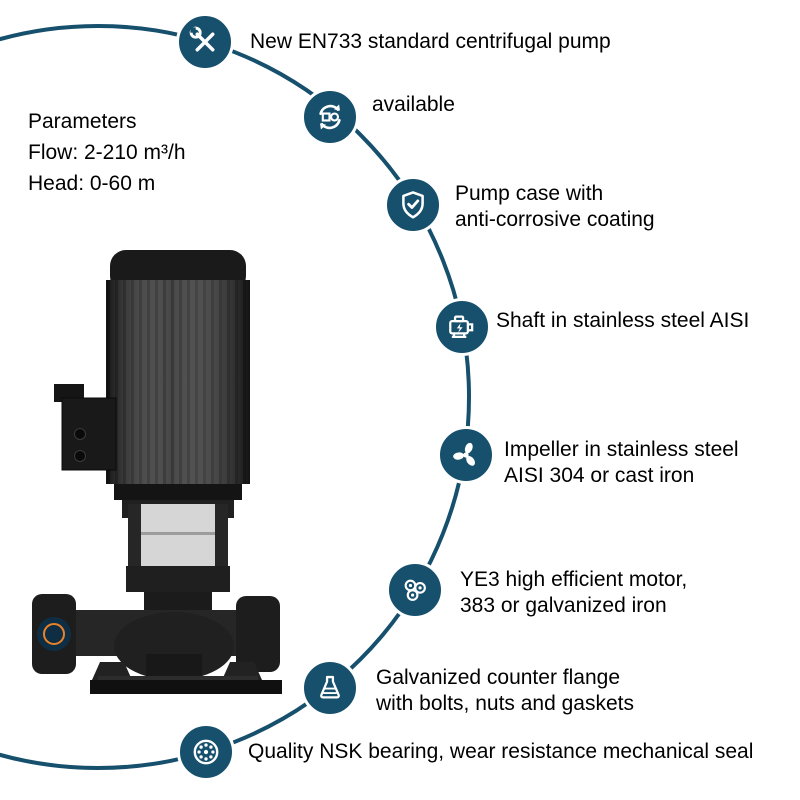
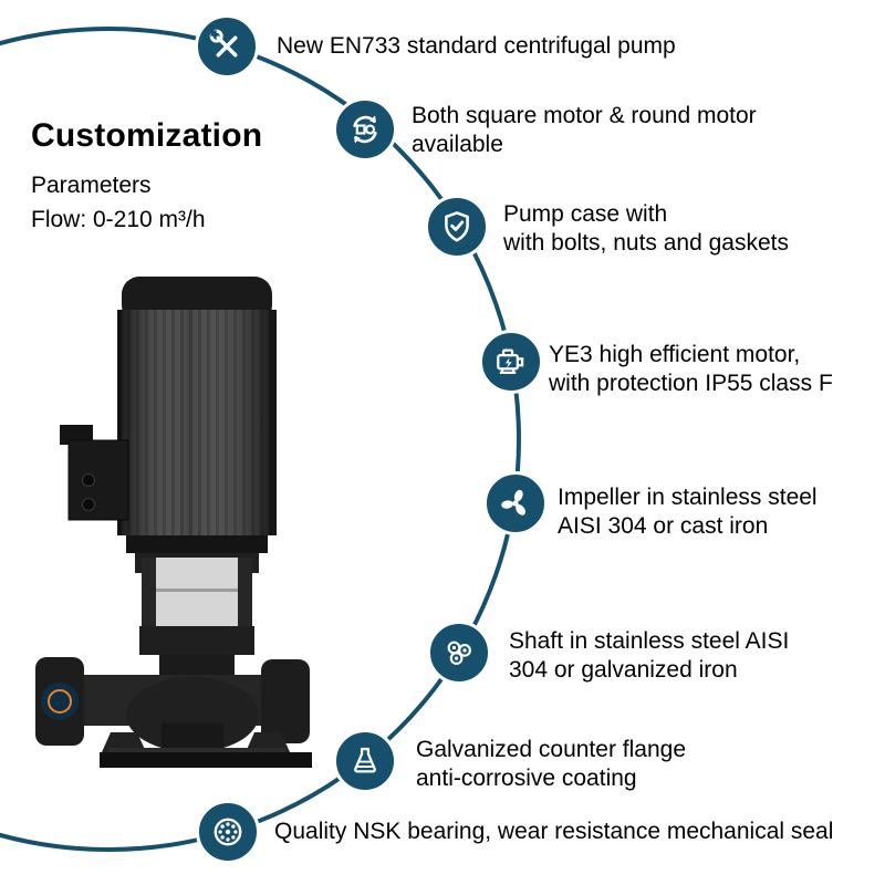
+ Customization
  Parameters
- Flow: 2-210 m³/h
+ Flow: 0-210 m³/h
- Head: 0-60 m
  New EN733 standard centrifugal pump
+ Both square motor & round motor
  available
  Pump case with
- anti-corrosive coating
+ with bolts, nuts and gaskets
- Shaft in stainless steel AISI
+ YE3 high efficient motor,
+ with protection IP55 class F
  Impeller in stainless steel
  AISI 304 or cast iron
- YE3 high efficient motor,
+ Shaft in stainless steel AISI
- 383 or galvanized iron
+ 304 or galvanized iron
  Galvanized counter flange
- with bolts, nuts and gaskets
+ anti-corrosive coating
  Quality NSK bearing, wear resistance mechanical seal
